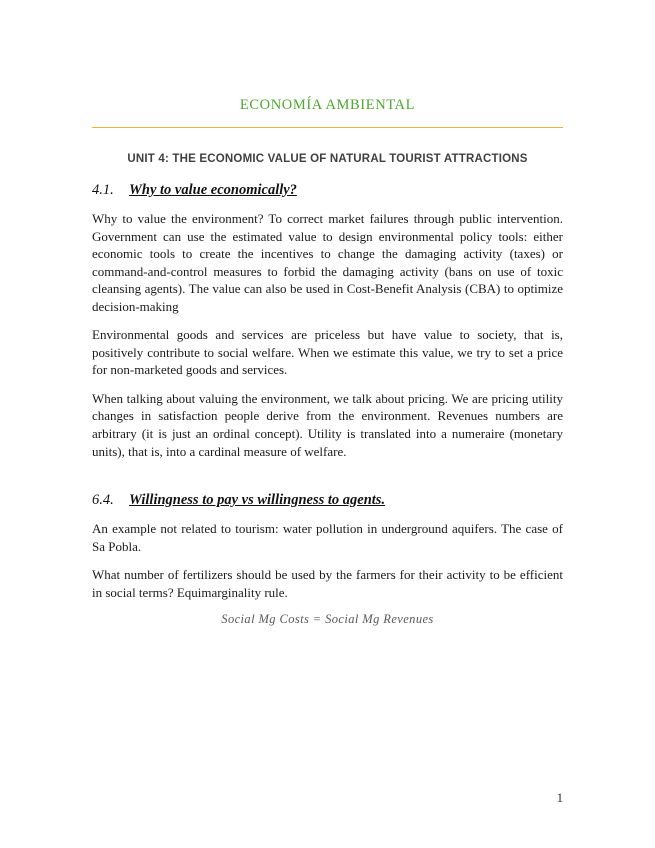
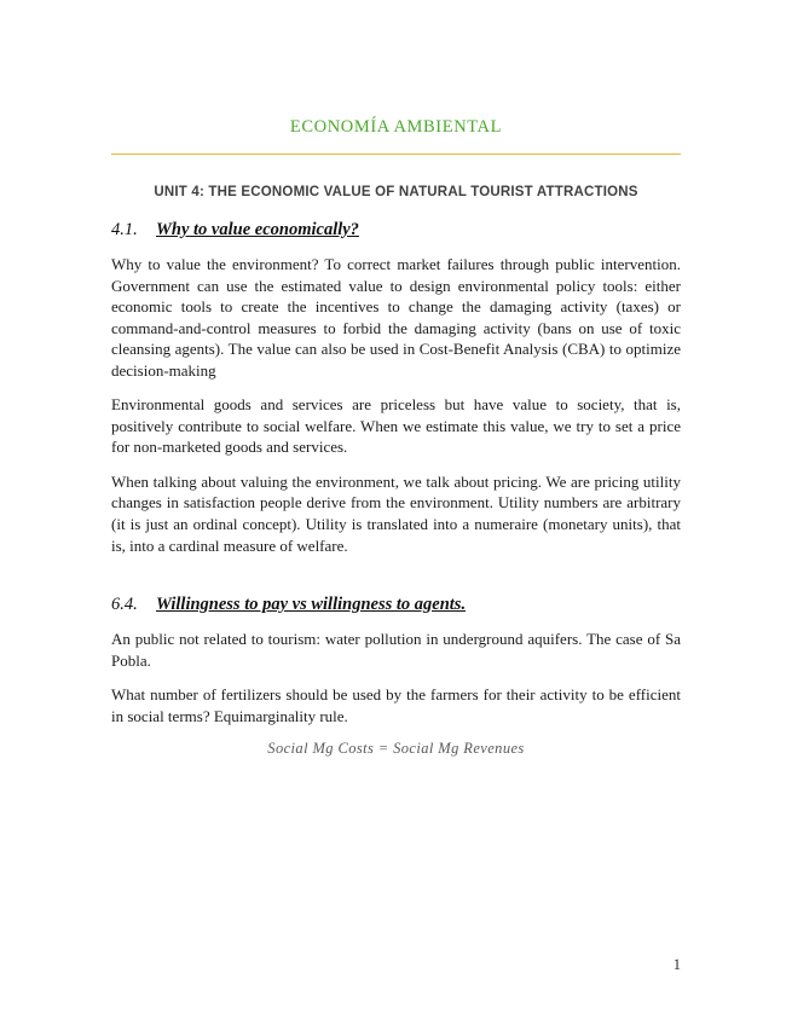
  ECONOMÍA AMBIENTAL
  UNIT 4: THE ECONOMIC VALUE OF NATURAL TOURIST ATTRACTIONS
  4.1.
  Why to value economically?
  Why to value the environment? To correct market failures through public intervention. Government can use the estimated value to design environmental policy tools: either economic tools to create the incentives to change the damaging activity (taxes) or command-and-control measures to forbid the damaging activity (bans on use of toxic cleansing agents). The value can also be used in Cost-Benefit Analysis (CBA) to optimize decision-making
  Environmental goods and services are priceless but have value to society, that is, positively contribute to social welfare. When we estimate this value, we try to set a price for non-marketed goods and services.
- When talking about valuing the environment, we talk about pricing. We are pricing utility changes in satisfaction people derive from the environment. Revenues numbers are arbitrary (it is just an ordinal concept). Utility is translated into a numeraire (monetary units), that is, into a cardinal measure of welfare.
+ When talking about valuing the environment, we talk about pricing. We are pricing utility changes in satisfaction people derive from the environment. Utility numbers are arbitrary (it is just an ordinal concept). Utility is translated into a numeraire (monetary units), that is, into a cardinal measure of welfare.
  6.4.
  Willingness to pay vs willingness to agents.
- An example not related to tourism: water pollution in underground aquifers. The case of Sa Pobla.
+ An public not related to tourism: water pollution in underground aquifers. The case of Sa Pobla.
  What number of fertilizers should be used by the farmers for their activity to be efficient in social terms? Equimarginality rule.
  Social Mg Costs = Social Mg Revenues
  1
